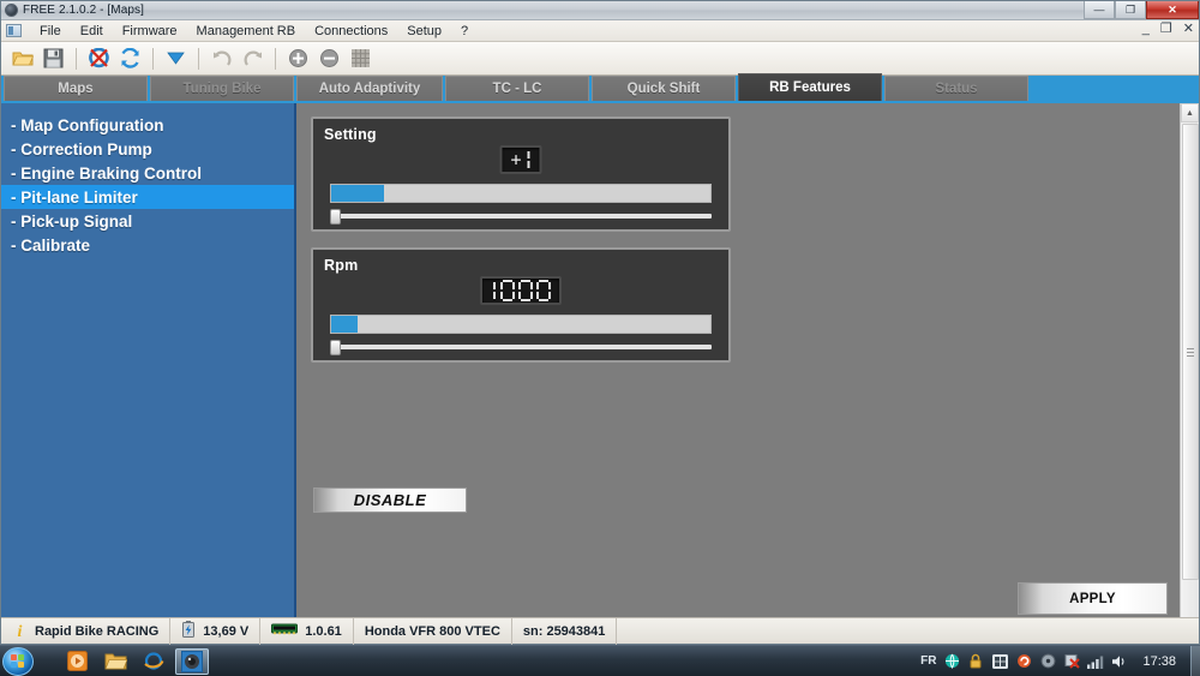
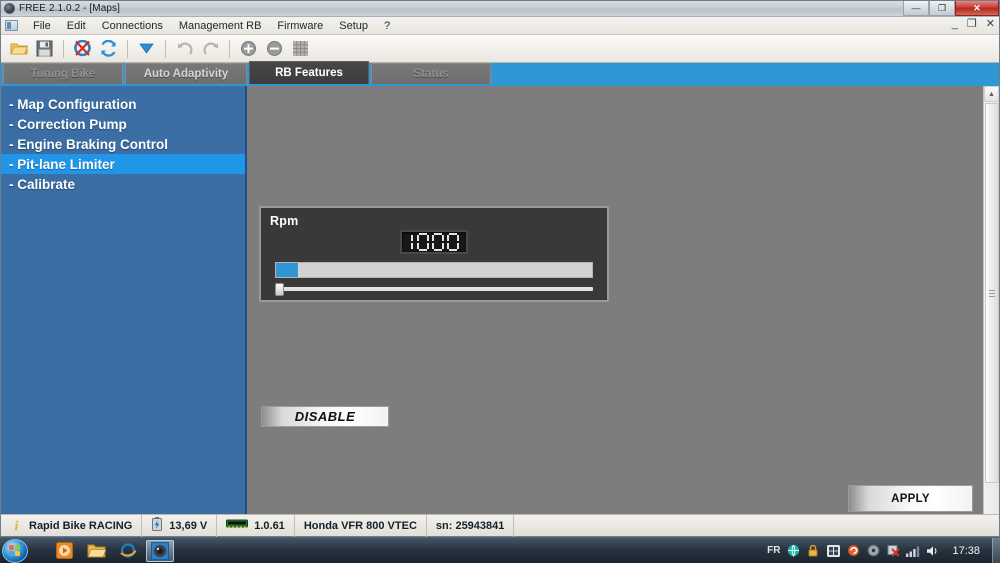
  FREE 2.1.0.2 - [Maps]
  —
  ❐
  ✕
  File
  Edit
- Firmware
+ Connections
  Management RB
- Connections
+ Firmware
  Setup
  ?
  _
  ❐
  ✕
- Maps
  Tuning Bike
  Auto Adaptivity
- TC - LC
- Quick Shift
  RB Features
  Status
  - Map Configuration
  - Correction Pump
  - Engine Braking Control
  - Pit-lane Limiter
- - Pick-up Signal
  - Calibrate
- Setting
- +
  Rpm
  DISABLE
  APPLY
  i
  Rapid Bike RACING
  13,69 V
  1.0.61
  Honda VFR 800 VTEC
  sn: 25943841
  FR
  17:38
